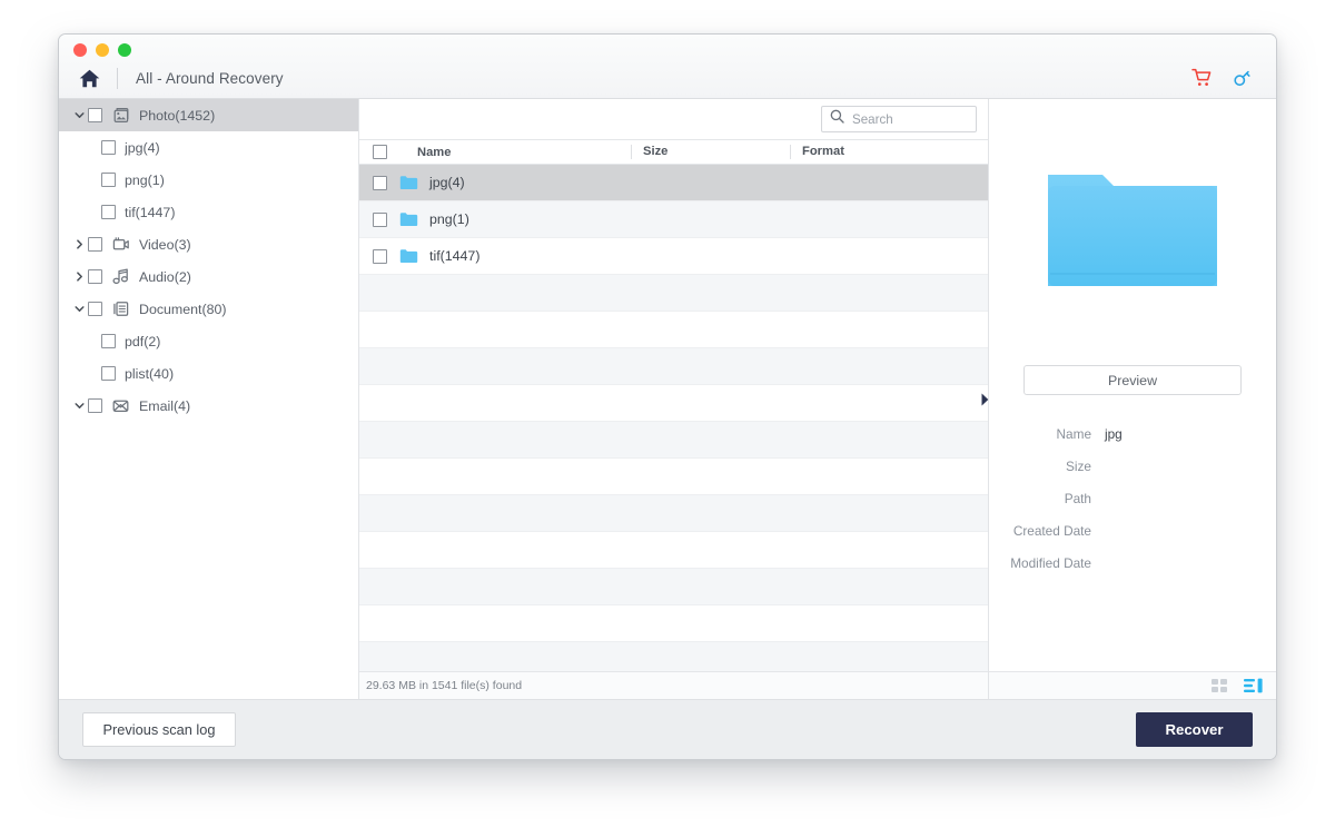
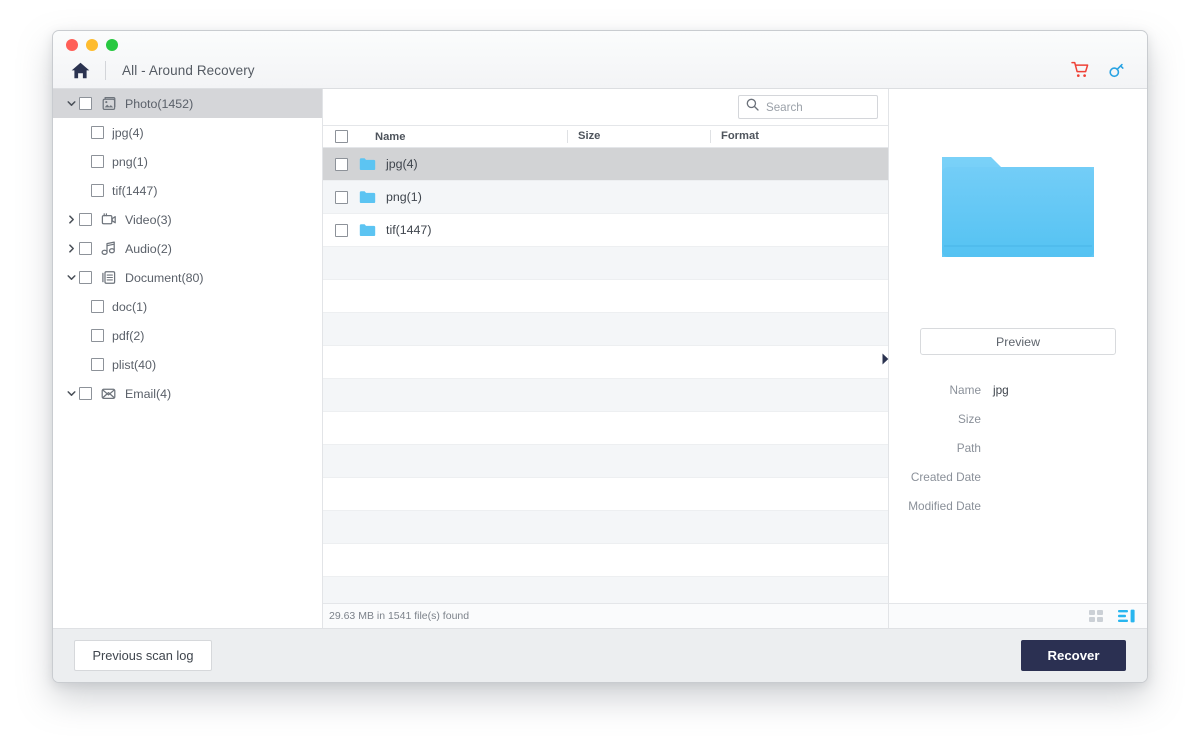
  All - Around Recovery
  Photo(1452)
  jpg(4)
  png(1)
  tif(1447)
  Video(3)
  Audio(2)
  Document(80)
+ doc(1)
  pdf(2)
  plist(40)
  Email(4)
  Search
  Name
  Size
  Format
  jpg(4)
  png(1)
  tif(1447)
  29.63 MB in 1541 file(s) found
  Preview
  Name
  jpg
  Size
  Path
  Created Date
  Modified Date
  Previous scan log
  Recover
